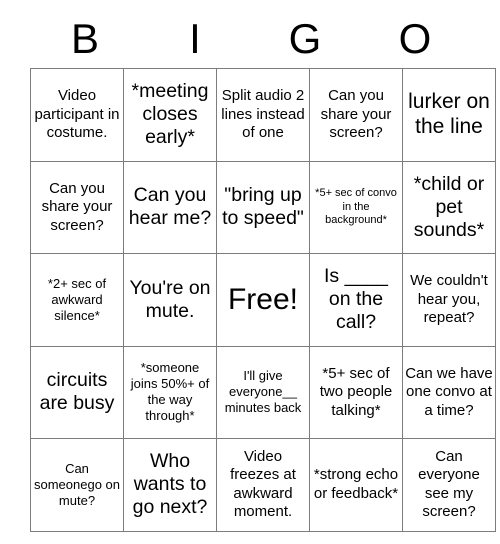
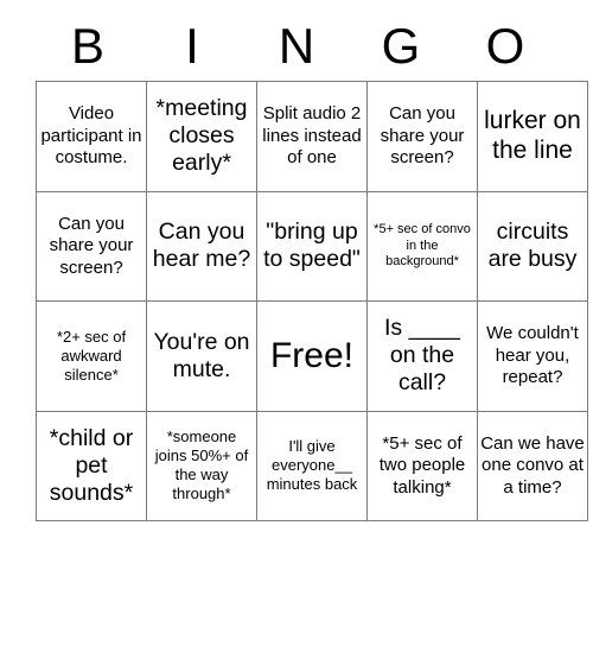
  B
  I
+ N
  G
  O
  Video participant in costume.	*meeting closes early*	Split audio 2 lines instead of one	Can you share your screen?	lurker on the line
- Can you share your screen?	Can you hear me?	"bring up to speed"	*5+ sec of convo in the background*	*child or pet sounds*
+ Can you share your screen?	Can you hear me?	"bring up to speed"	*5+ sec of convo in the background*	circuits are busy
  *2+ sec of awkward silence*	You're on mute.	Free!	Is ____ on the call?	We couldn't hear you, repeat?
- circuits are busy	*someone joins 50%+ of the way through*	I'll give everyone__ minutes back	*5+ sec of two people talking*	Can we have one convo at a time?
+ *child or pet sounds*	*someone joins 50%+ of the way through*	I'll give everyone__ minutes back	*5+ sec of two people talking*	Can we have one convo at a time?
- Can someonego on mute?	Who wants to go next?	Video freezes at awkward moment.	*strong echo or feedback*	Can everyone see my screen?
